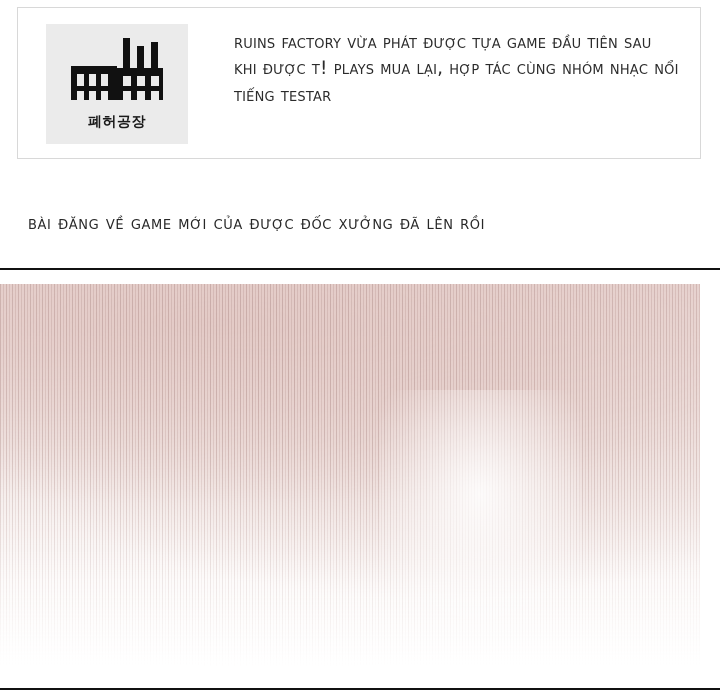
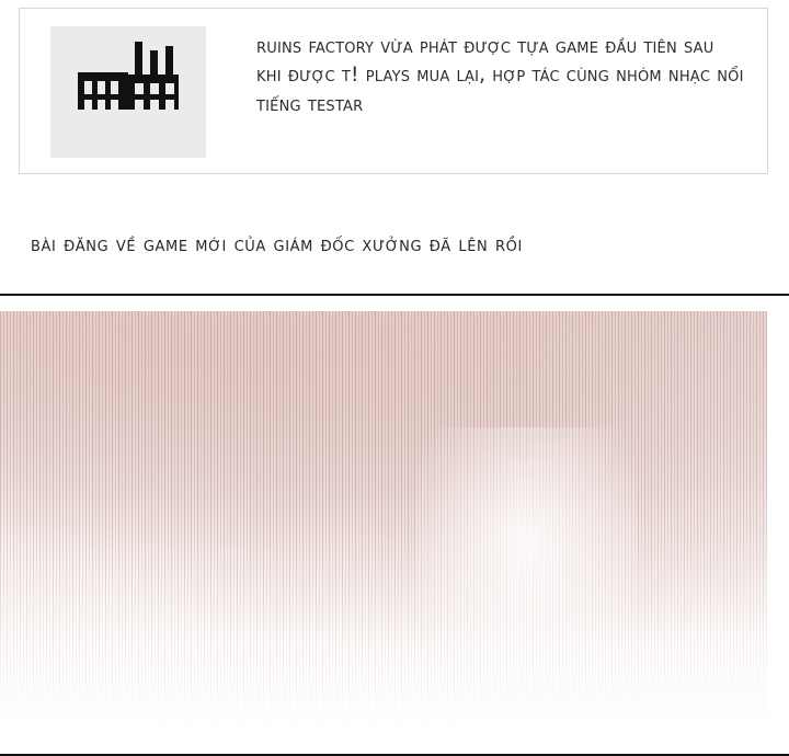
- 폐허공장
  ruins factory vừa phát được tựa game đầu tiên sau khi được t! plays mua lại, hợp tác cùng nhóm nhạc nổi tiếng testar
- bài đăng về game mới của được đốc xưởng đã lên rồi
+ bài đăng về game mới của giám đốc xưởng đã lên rồi
